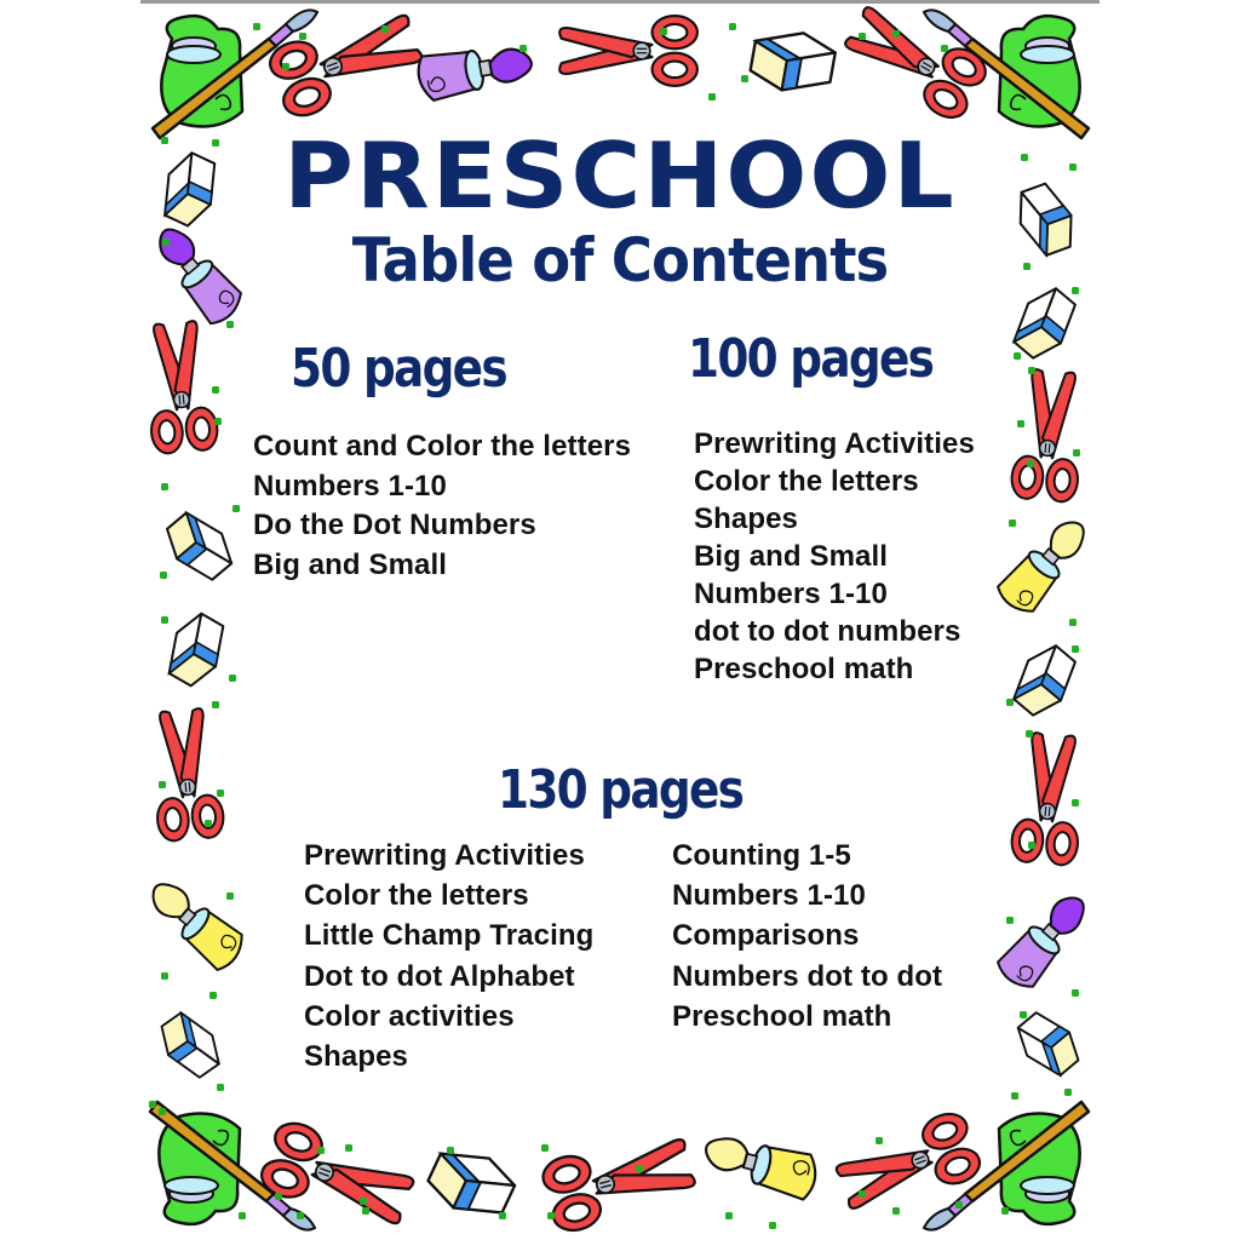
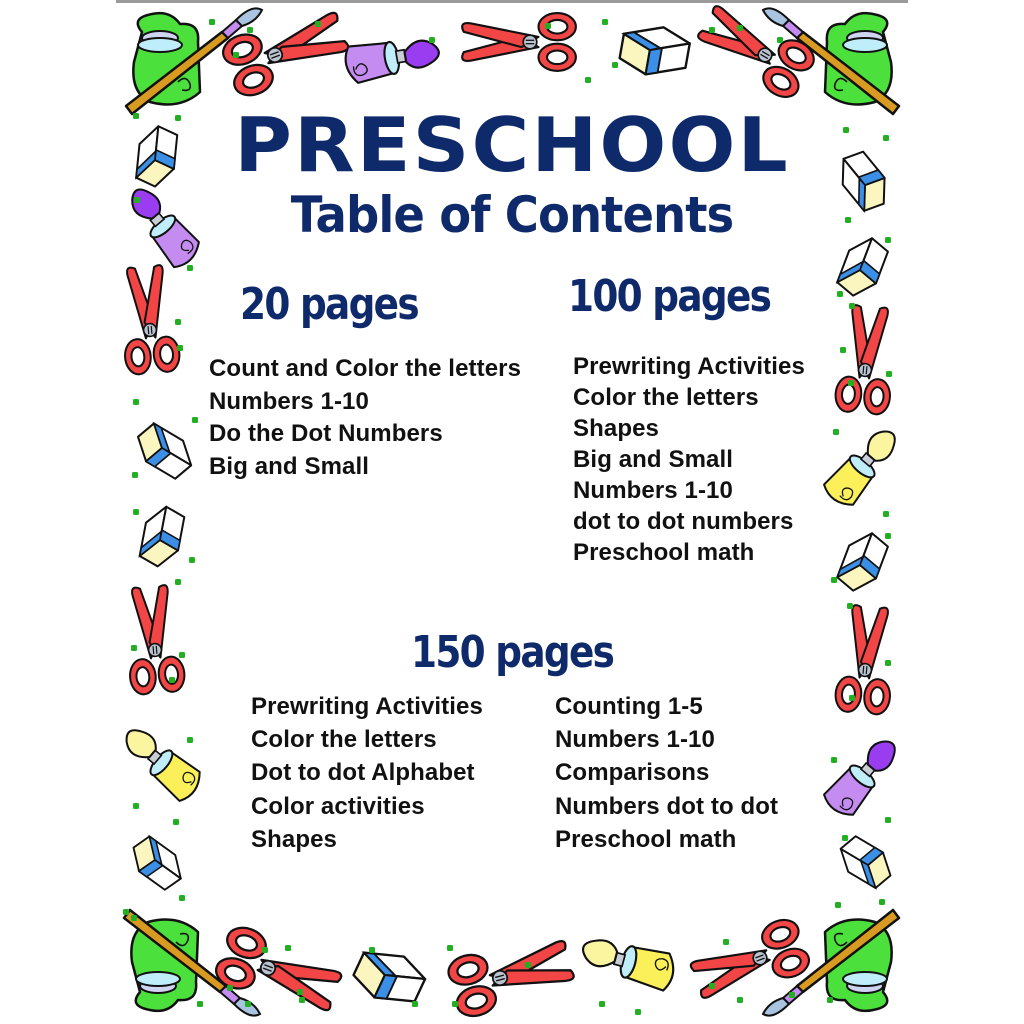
  PRESCHOOL
  Table of Contents
- 50 pages
+ 20 pages
  Count and Color the letters
  Numbers 1-10
  Do the Dot Numbers
  Big and Small
  100 pages
  Prewriting Activities
  Color the letters
  Shapes
  Big and Small
  Numbers 1-10
  dot to dot numbers
  Preschool math
- 130 pages
+ 150 pages
  Prewriting Activities
  Color the letters
- Little Champ Tracing
  Dot to dot Alphabet
  Color activities
  Shapes
  Counting 1-5
  Numbers 1-10
  Comparisons
  Numbers dot to dot
  Preschool math
